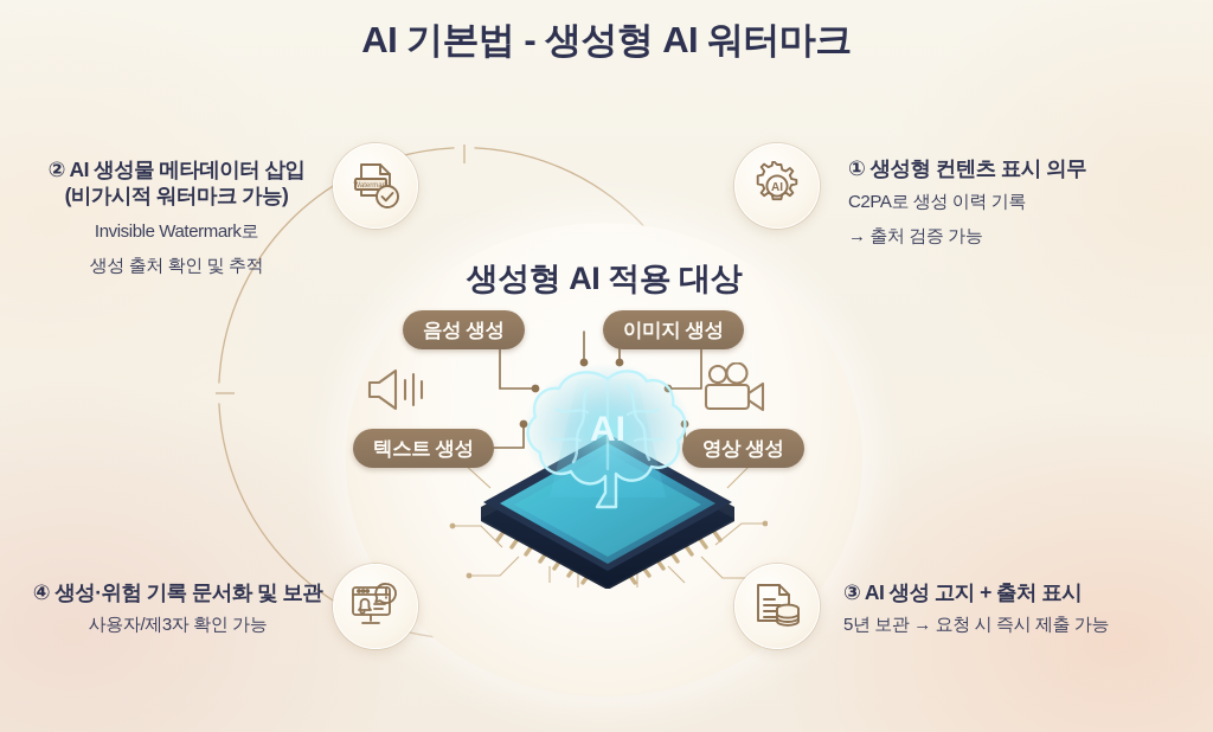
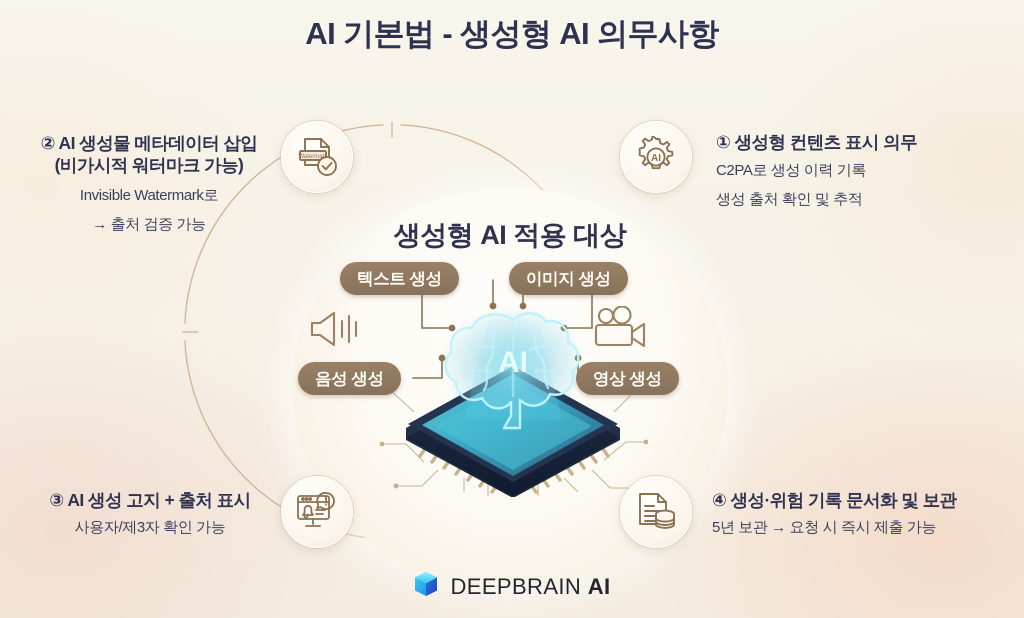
- AI 기본법 - 생성형 AI 워터마크
+ AI 기본법 - 생성형 AI 의무사항
  생성형 AI 적용 대상
  AI
- 음성 생성
+ 텍스트 생성
  이미지 생성
- 텍스트 생성
+ 음성 생성
  영상 생성
  AI
  ② AI 생성물 메타데이터 삽입
  (비가시적 워터마크 가능)
  Invisible Watermark로
- 생성 출처 확인 및 추적
+ → 출처 검증 가능
  ① 생성형 컨텐츠 표시 의무
  C2PA로 생성 이력 기록
- → 출처 검증 가능
+ 생성 출처 확인 및 추적
- ④ 생성·위험 기록 문서화 및 보관
+ ③ AI 생성 고지 + 출처 표시
  사용자/제3자 확인 가능
- ③ AI 생성 고지 + 출처 표시
+ ④ 생성·위험 기록 문서화 및 보관
  5년 보관 → 요청 시 즉시 제출 가능
+ DEEPBRAIN AI
